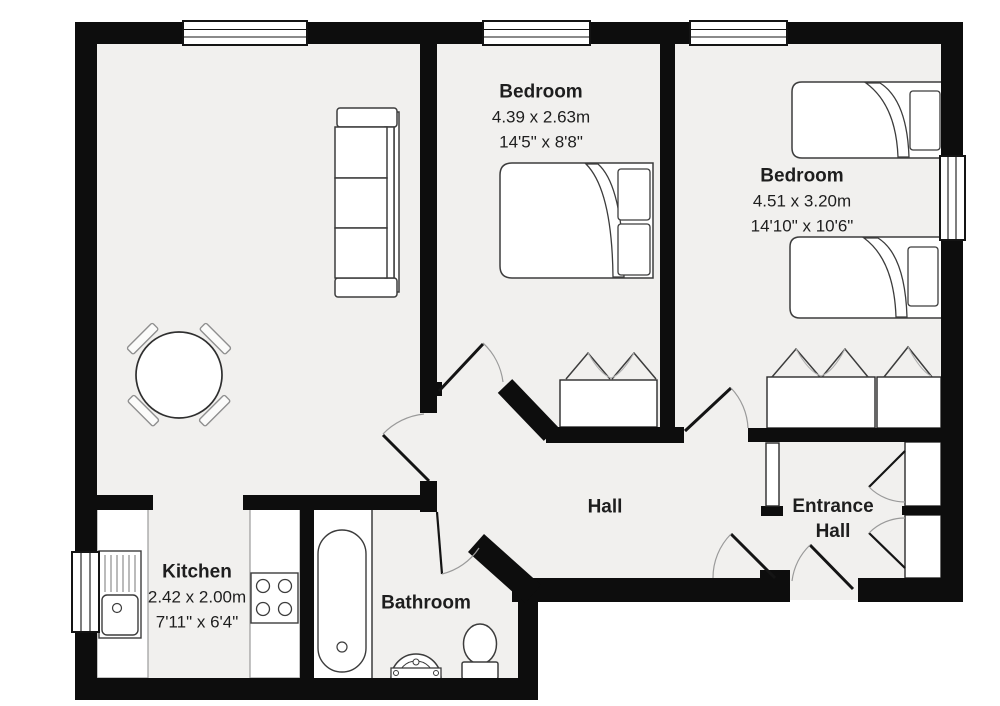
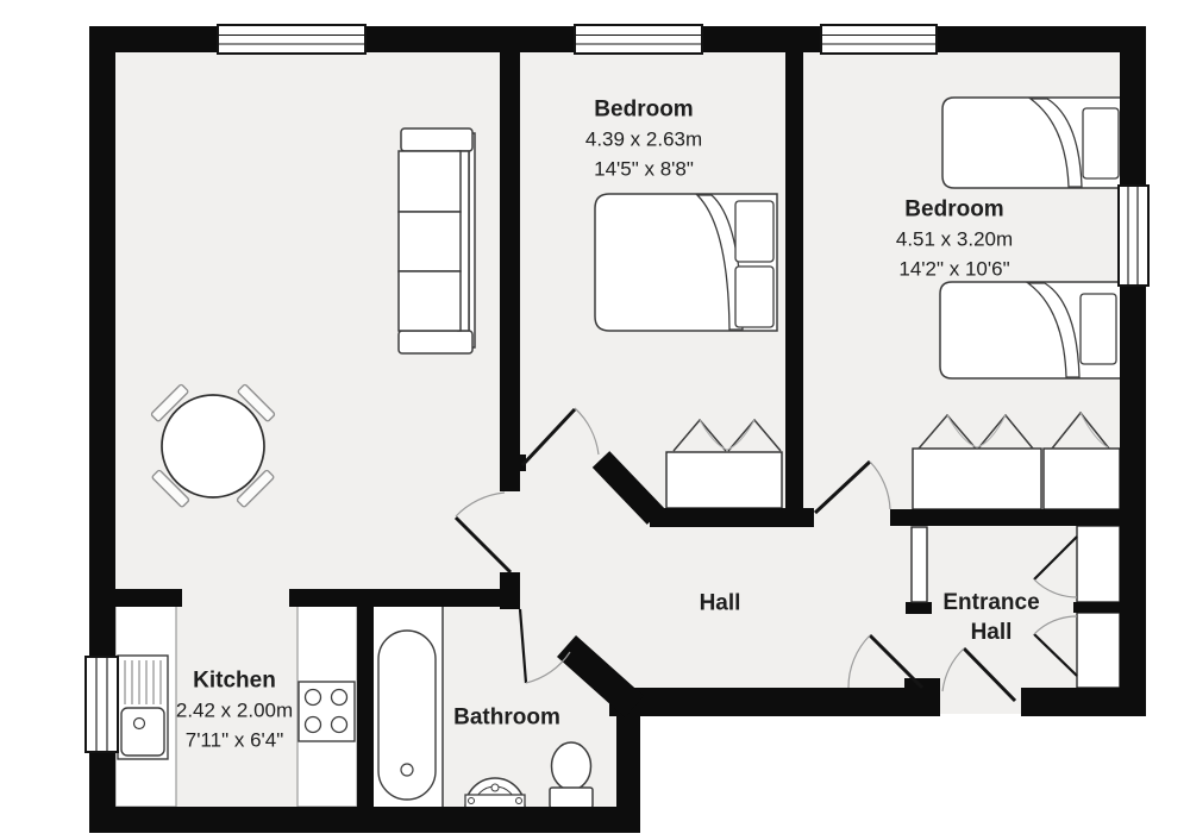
  Bedroom
  4.39 x 2.63m
  14'5" x 8'8"
  Bedroom
  4.51 x 3.20m
- 14'10" x 10'6"
+ 14'2" x 10'6"
  Kitchen
  2.42 x 2.00m
  7'11" x 6'4"
  Bathroom
  Hall
  Entrance Hall
